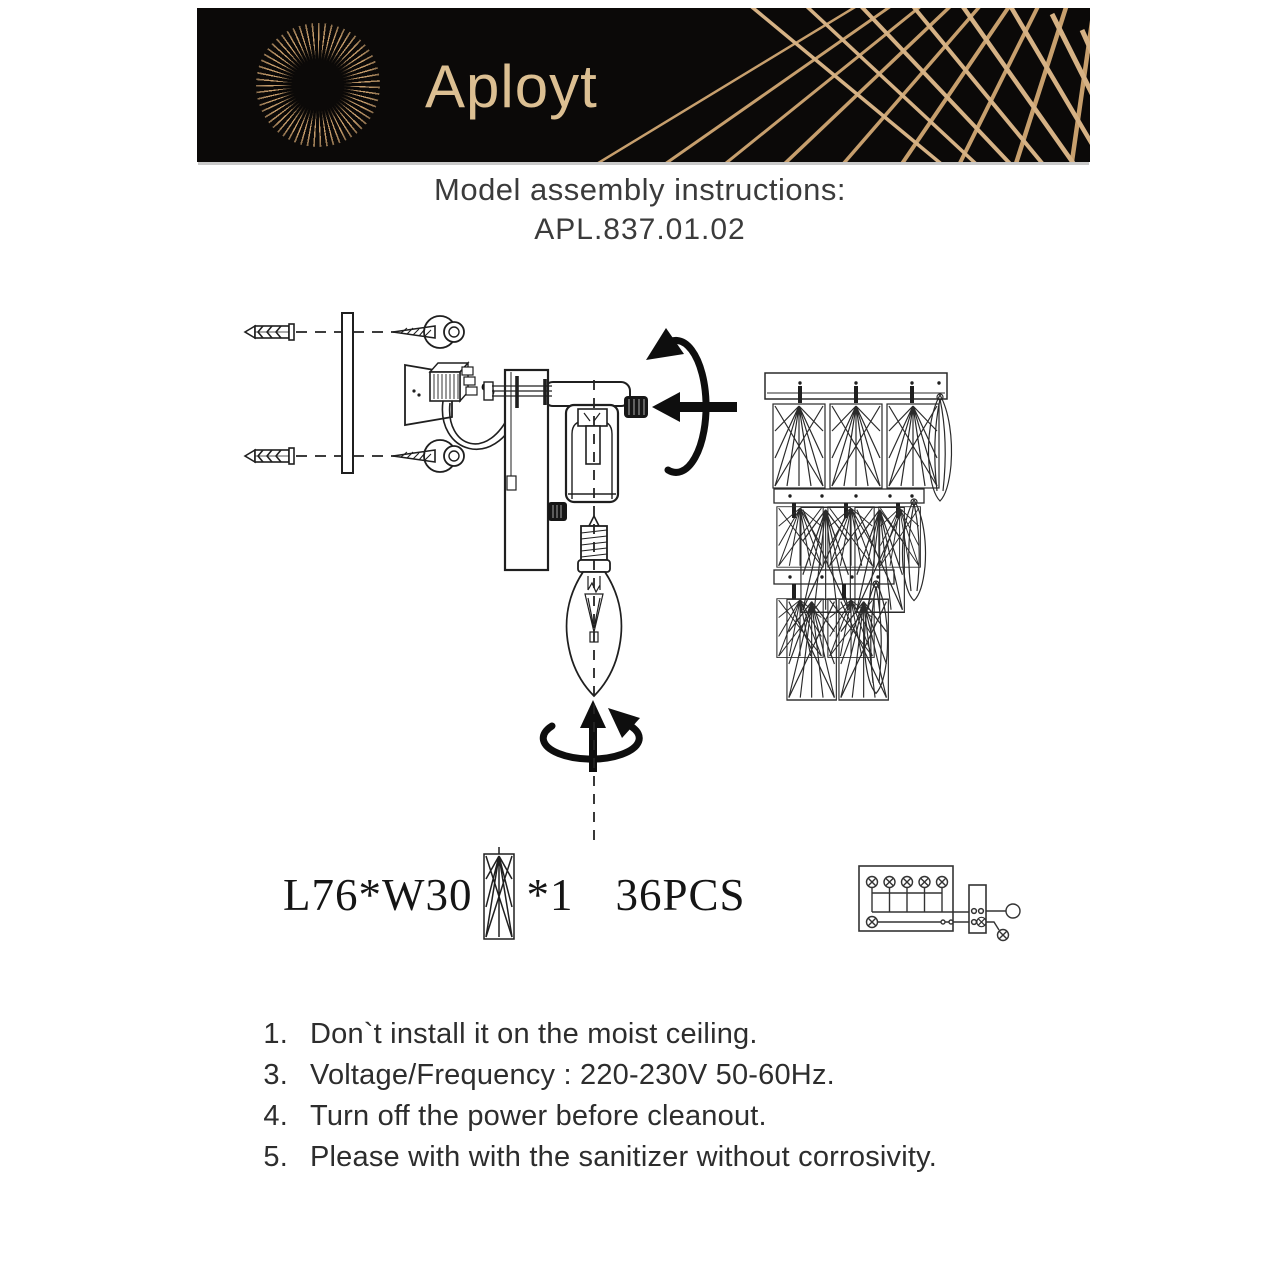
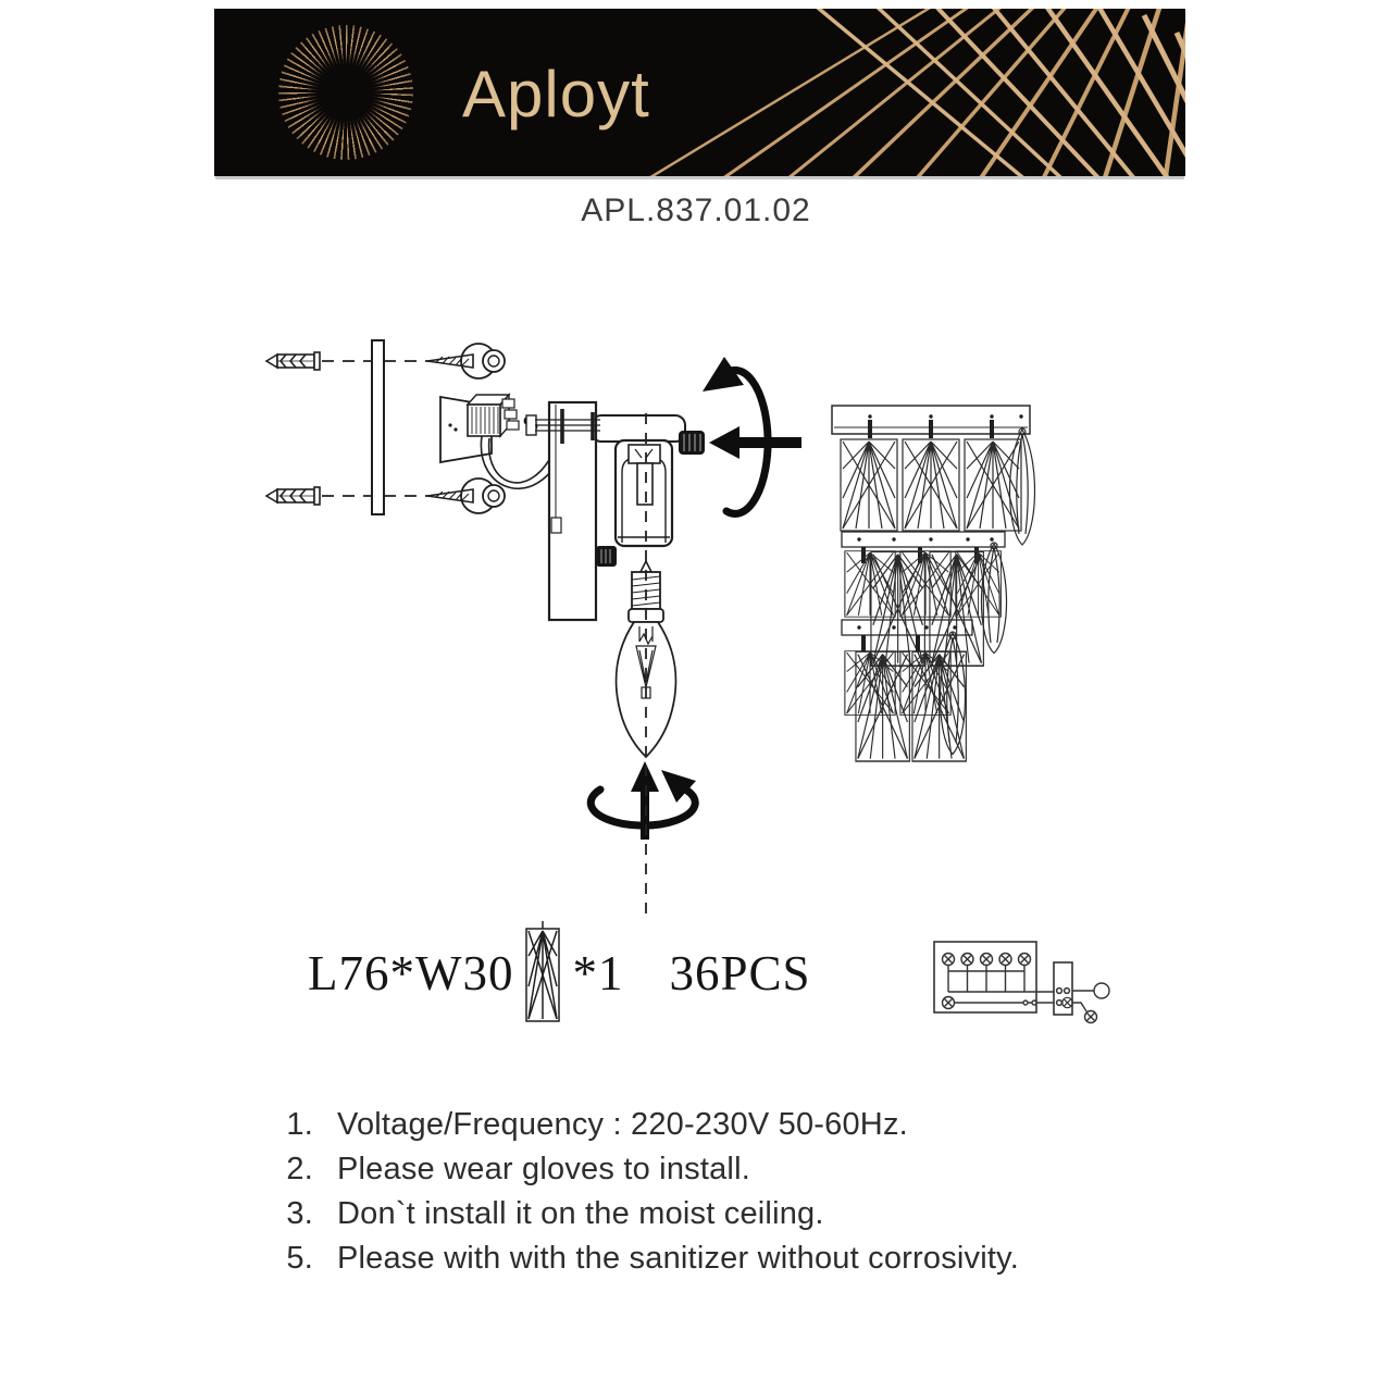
  Aployt
- Model assembly instructions:
  APL.837.01.02
  L76*W30
  *1
  36PCS
  1.
- Don`t install it on the moist ceiling.
+ Voltage/Frequency : 220-230V 50-60Hz.
+ 2.
+ Please wear gloves to install.
  3.
- Voltage/Frequency : 220-230V 50-60Hz.
+ Don`t install it on the moist ceiling.
- 4.
- Turn off the power before cleanout.
  5.
  Please with with the sanitizer without corrosivity.
